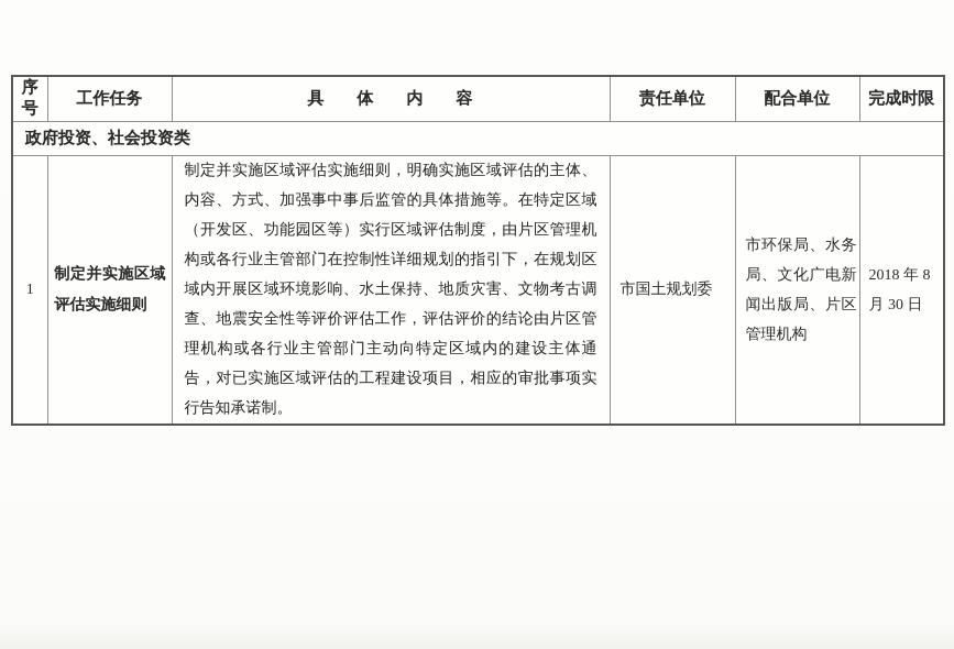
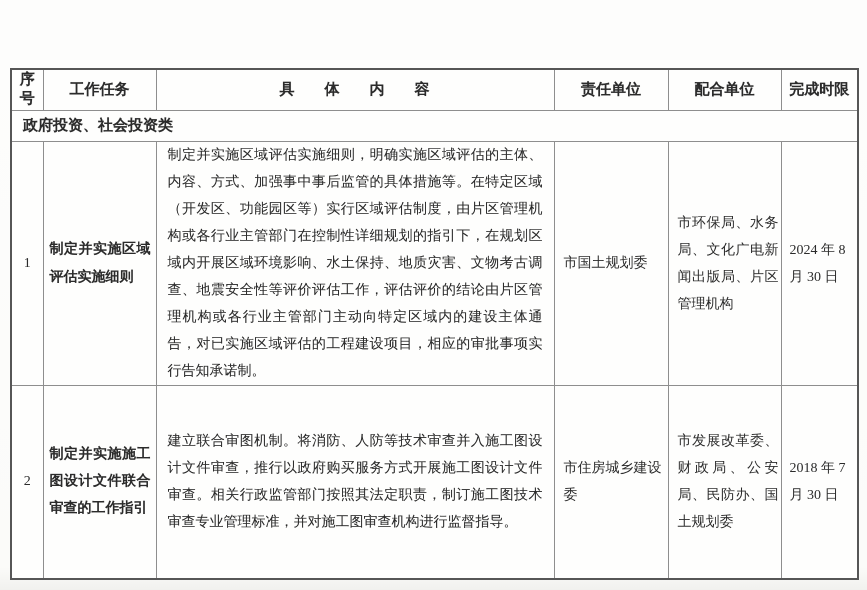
  序号	工作任务	具体内容	责任单位	配合单位	完成时限
  政府投资、社会投资类
- 1	制定并实施区域评估实施细则	制定并实施区域评估实施细则，明确实施区域评估的主体、内容、方式、加强事中事后监管的具体措施等。在特定区域（开发区、功能园区等）实行区域评估制度，由片区管理机构或各行业主管部门在控制性详细规划的指引下，在规划区域内开展区域环境影响、水土保持、地质灾害、文物考古调查、地震安全性等评价评估工作，评估评价的结论由片区管理机构或各行业主管部门主动向特定区域内的建设主体通告，对已实施区域评估的工程建设项目，相应的审批事项实行告知承诺制。	市国土规划委	市环保局、水务局、文化广电新闻出版局、片区管理机构	2018 年 8 月 30 日
+ 1	制定并实施区域评估实施细则	制定并实施区域评估实施细则，明确实施区域评估的主体、内容、方式、加强事中事后监管的具体措施等。在特定区域（开发区、功能园区等）实行区域评估制度，由片区管理机构或各行业主管部门在控制性详细规划的指引下，在规划区域内开展区域环境影响、水土保持、地质灾害、文物考古调查、地震安全性等评价评估工作，评估评价的结论由片区管理机构或各行业主管部门主动向特定区域内的建设主体通告，对已实施区域评估的工程建设项目，相应的审批事项实行告知承诺制。	市国土规划委	市环保局、水务局、文化广电新闻出版局、片区管理机构	2024 年 8 月 30 日
+ 2	制定并实施施工图设计文件联合审查的工作指引	建立联合审图机制。将消防、人防等技术审查并入施工图设计文件审查，推行以政府购买服务方式开展施工图设计文件审查。相关行政监管部门按照其法定职责，制订施工图技术审查专业管理标准，并对施工图审查机构进行监督指导。	市住房城乡建设委	市发展改革委、财政局、公安局、民防办、国土规划委	2018 年 7 月 30 日
